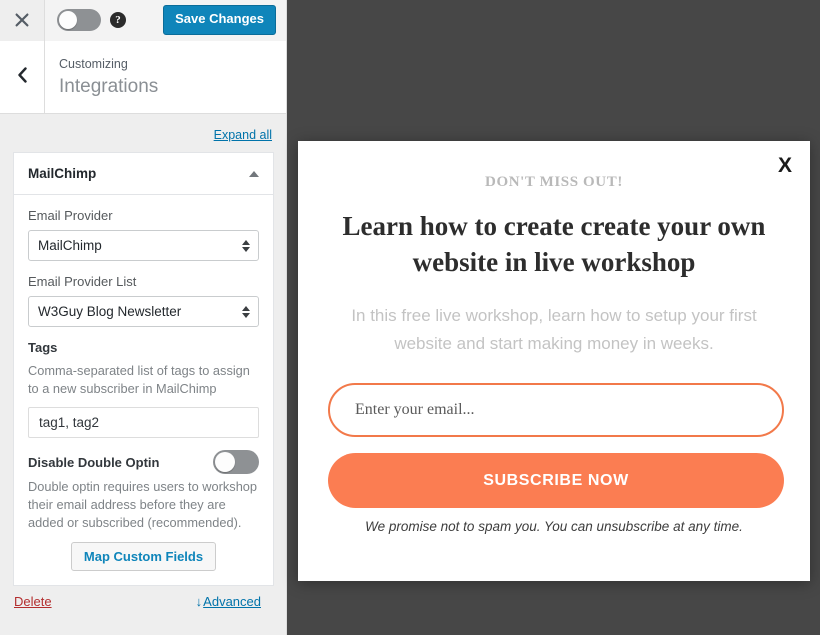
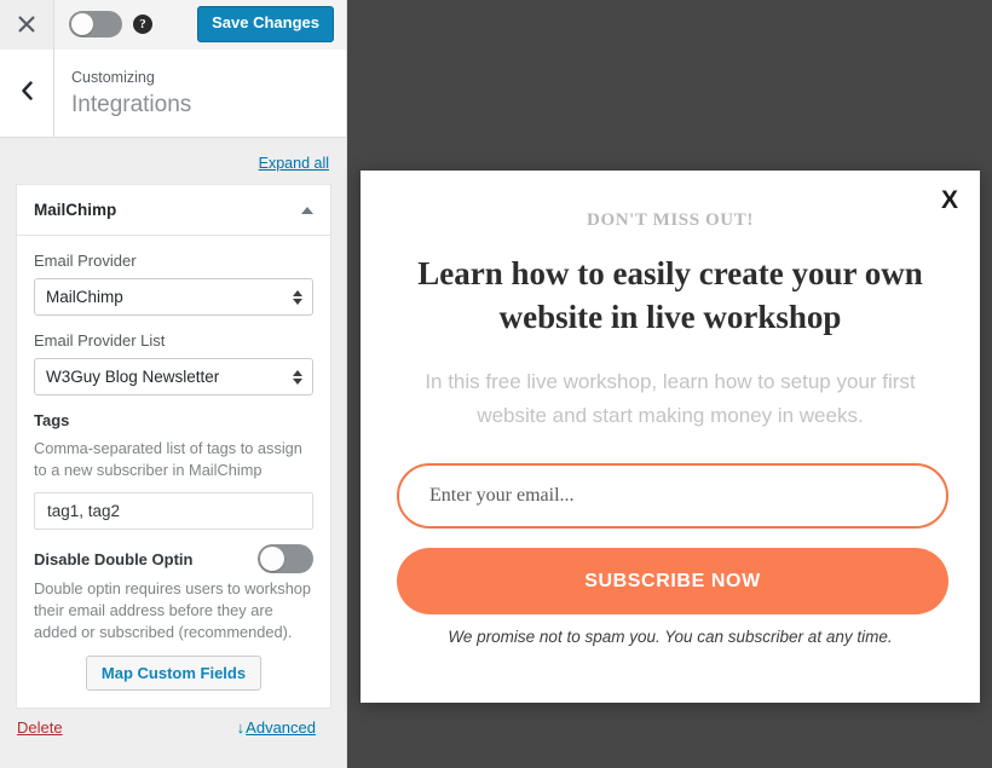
  ?
  Save Changes
  Customizing
  Integrations
  Expand all
  MailChimp
  Email Provider
  MailChimp
  Email Provider List
  W3Guy Blog Newsletter
  Tags
  Comma-separated list of tags to assign to a new subscriber in MailChimp
  tag1, tag2
  Disable Double Optin
  Double optin requires users to workshop their email address before they are added or subscribed (recommended).
  Map Custom Fields
  Delete
  ↓
  Advanced
  X
  DON'T MISS OUT!
- Learn how to create create your own website in live workshop
+ Learn how to easily create your own website in live workshop
  In this free live workshop, learn how to setup your first website and start making money in weeks.
  Enter your email...
  SUBSCRIBE NOW
- We promise not to spam you. You can unsubscribe at any time.
+ We promise not to spam you. You can subscriber at any time.
